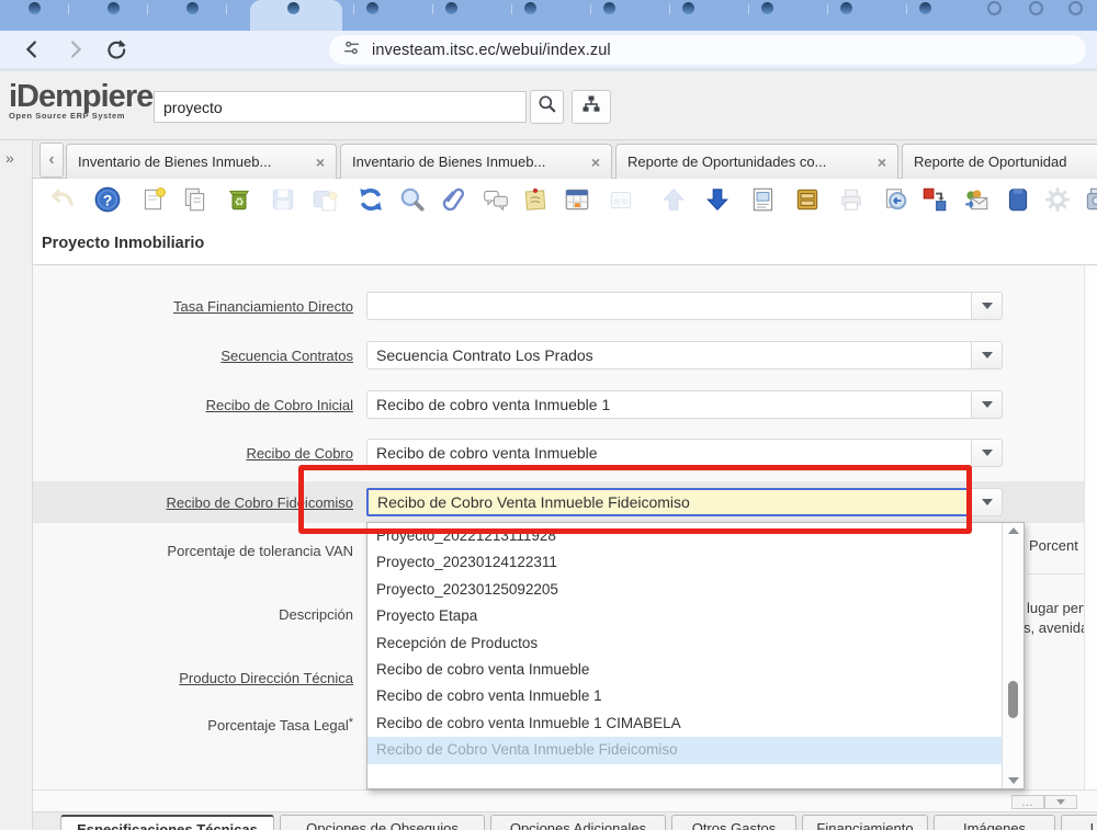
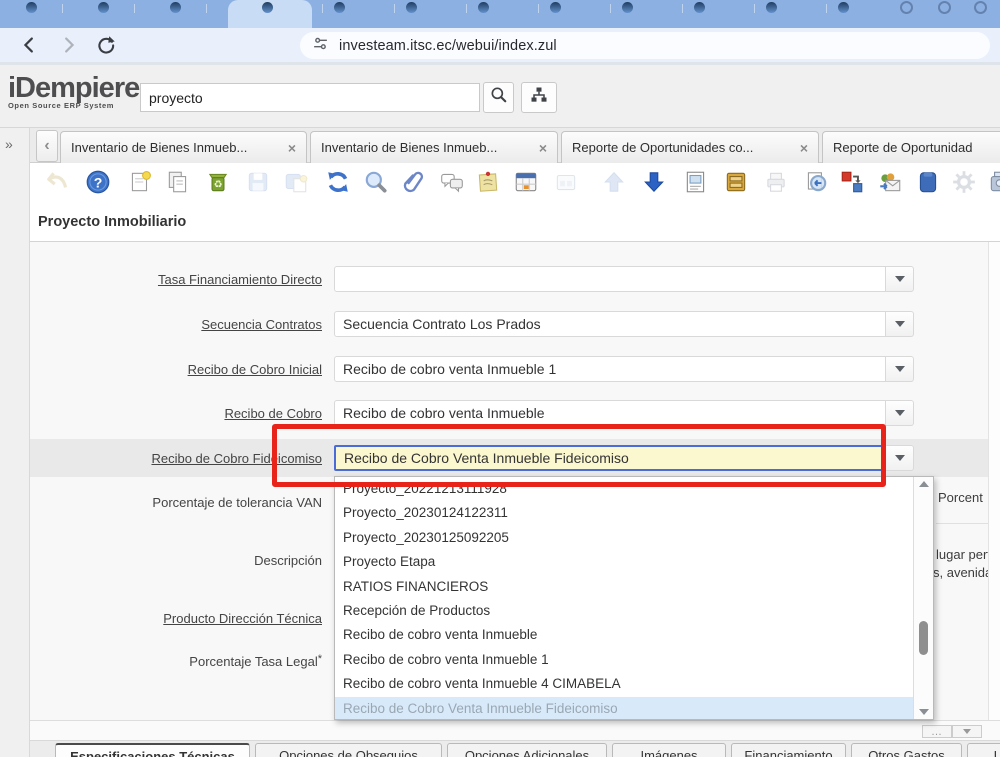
  investeam.itsc.ec/webui/index.zul
  iDempiere
  Open Source ERP System
  proyecto
  »
  ‹
  Inventario de Bienes Inmueb...
  ×
  Inventario de Bienes Inmueb...
  ×
  Reporte de Oportunidades co...
  ×
  Reporte de Oportunidad
  ?
  ♻
  Proyecto Inmobiliario
  Tasa Financiamiento Directo
  Secuencia Contratos
  Secuencia Contrato Los Prados
  Recibo de Cobro Inicial
  Recibo de cobro venta Inmueble 1
  Recibo de Cobro
  Recibo de cobro venta Inmueble
  Recibo de Cobro Fideicomiso
  Recibo de Cobro Venta Inmueble Fideicomiso
  Porcentaje de tolerancia VAN
  Descripción
  Producto Dirección Técnica
  Porcentaje Tasa Legal*
  Porcent
  lugar per
  s, avenid
  Proyecto_20221213111928
  Proyecto_20230124122311
  Proyecto_20230125092205
  Proyecto Etapa
+ RATIOS FINANCIEROS
  Recepción de Productos
  Recibo de cobro venta Inmueble
  Recibo de cobro venta Inmueble 1
- Recibo de cobro venta Inmueble 1 CIMABELA
+ Recibo de cobro venta Inmueble 4 CIMABELA
  Recibo de Cobro Venta Inmueble Fideicomiso
  …
  Opciones de Obsequios
  Opciones Adicionales
- Otros Gastos
+ Imágenes
  Financiamiento
- Imágenes
+ Otros Gastos
  U
